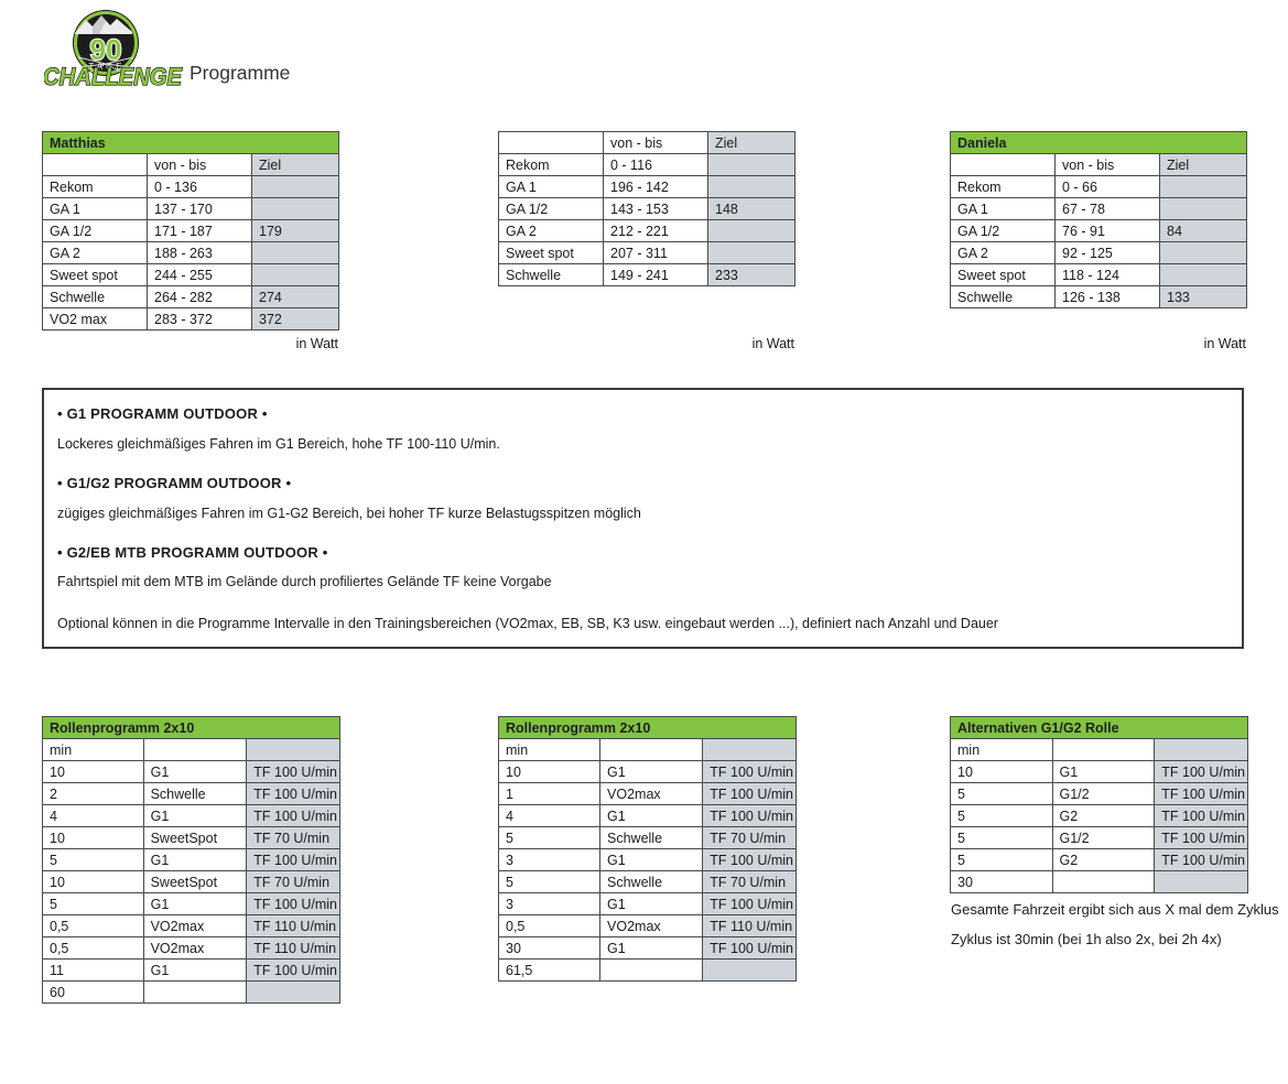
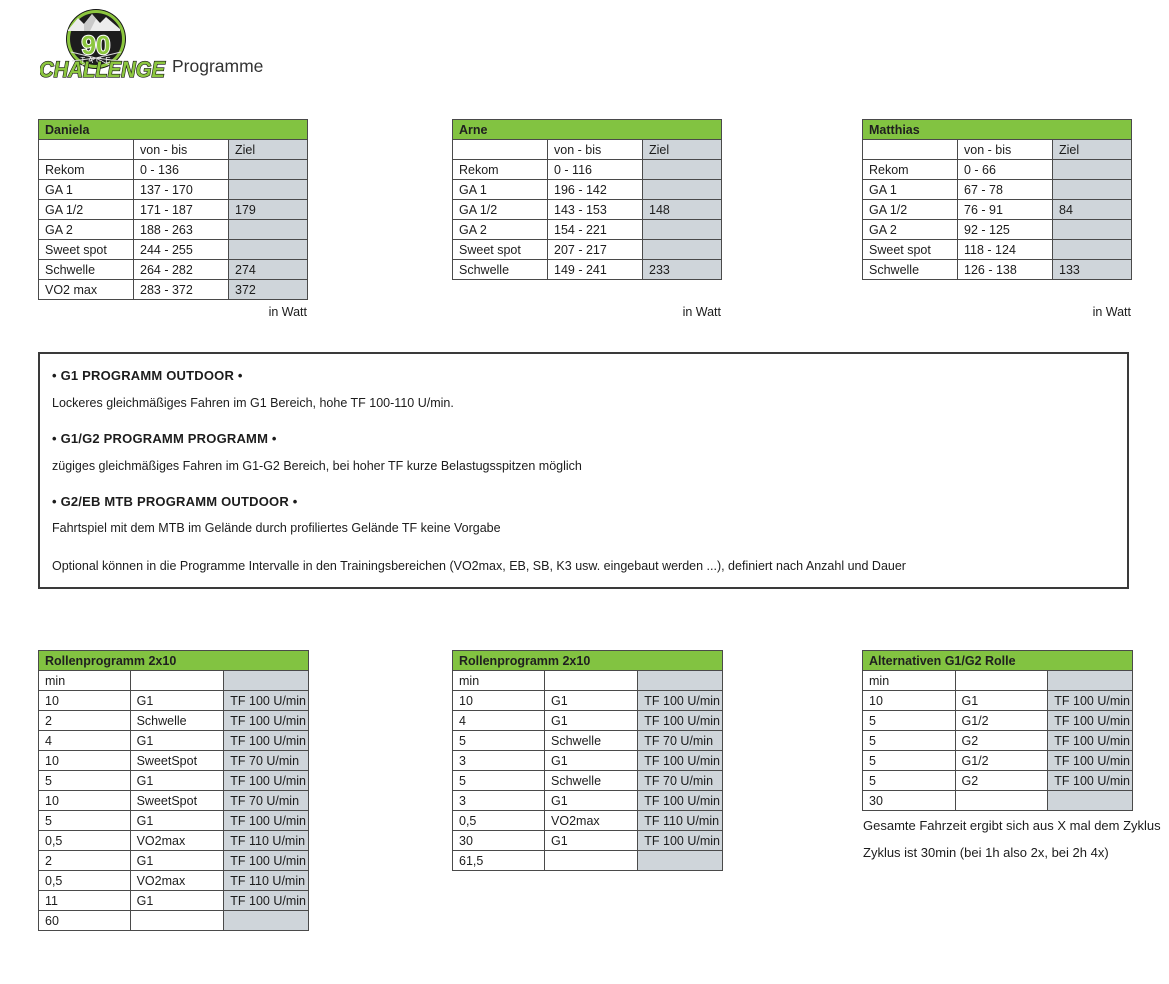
  90
  TAGE
  CHALLENGE
  Programme
- Matthias
+ Daniela
  	von - bis	Ziel
  Rekom	0 - 136
  GA 1	137 - 170
  GA 1/2	171 - 187	179
  GA 2	188 - 263
  Sweet spot	244 - 255
  Schwelle	264 - 282	274
  VO2 max	283 - 372	372
  in Watt
+ Arne
  	von - bis	Ziel
  Rekom	0 - 116
  GA 1	196 - 142
  GA 1/2	143 - 153	148
- GA 2	212 - 221
+ GA 2	154 - 221
- Sweet spot	207 - 311
+ Sweet spot	207 - 217
  Schwelle	149 - 241	233
  in Watt
- Daniela
+ Matthias
  	von - bis	Ziel
  Rekom	0 - 66
  GA 1	67 - 78
  GA 1/2	76 - 91	84
  GA 2	92 - 125
  Sweet spot	118 - 124
  Schwelle	126 - 138	133
  in Watt
  • G1 PROGRAMM OUTDOOR •
  Lockeres gleichmäßiges Fahren im G1 Bereich, hohe TF 100-110 U/min.
- • G1/G2 PROGRAMM OUTDOOR •
+ • G1/G2 PROGRAMM PROGRAMM •
  zügiges gleichmäßiges Fahren im G1-G2 Bereich, bei hoher TF kurze Belastugsspitzen möglich
  • G2/EB MTB PROGRAMM OUTDOOR •
  Fahrtspiel mit dem MTB im Gelände durch profiliertes Gelände TF keine Vorgabe
  Optional können in die Programme Intervalle in den Trainingsbereichen (VO2max, EB, SB, K3 usw. eingebaut werden ...), definiert nach Anzahl und Dauer
  Rollenprogramm 2x10
  min
  10	G1	TF 100 U/min
  2	Schwelle	TF 100 U/min
  4	G1	TF 100 U/min
  10	SweetSpot	TF 70 U/min
  5	G1	TF 100 U/min
  10	SweetSpot	TF 70 U/min
  5	G1	TF 100 U/min
  0,5	VO2max	TF 110 U/min
+ 2	G1	TF 100 U/min
  0,5	VO2max	TF 110 U/min
  11	G1	TF 100 U/min
  60
  Rollenprogramm 2x10
  min
  10	G1	TF 100 U/min
- 1	VO2max	TF 100 U/min
  4	G1	TF 100 U/min
  5	Schwelle	TF 70 U/min
  3	G1	TF 100 U/min
  5	Schwelle	TF 70 U/min
  3	G1	TF 100 U/min
  0,5	VO2max	TF 110 U/min
  30	G1	TF 100 U/min
  61,5
  Alternativen G1/G2 Rolle
  min
  10	G1	TF 100 U/min
  5	G1/2	TF 100 U/min
  5	G2	TF 100 U/min
  5	G1/2	TF 100 U/min
  5	G2	TF 100 U/min
  30
  Gesamte Fahrzeit ergibt sich aus X mal dem Zyklus
  Zyklus ist 30min (bei 1h also 2x, bei 2h 4x)
